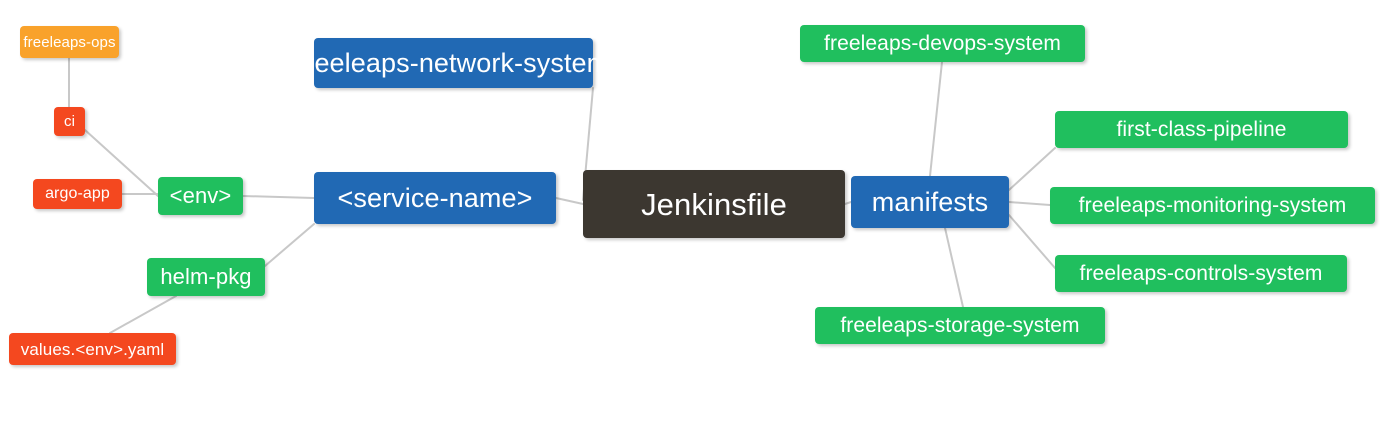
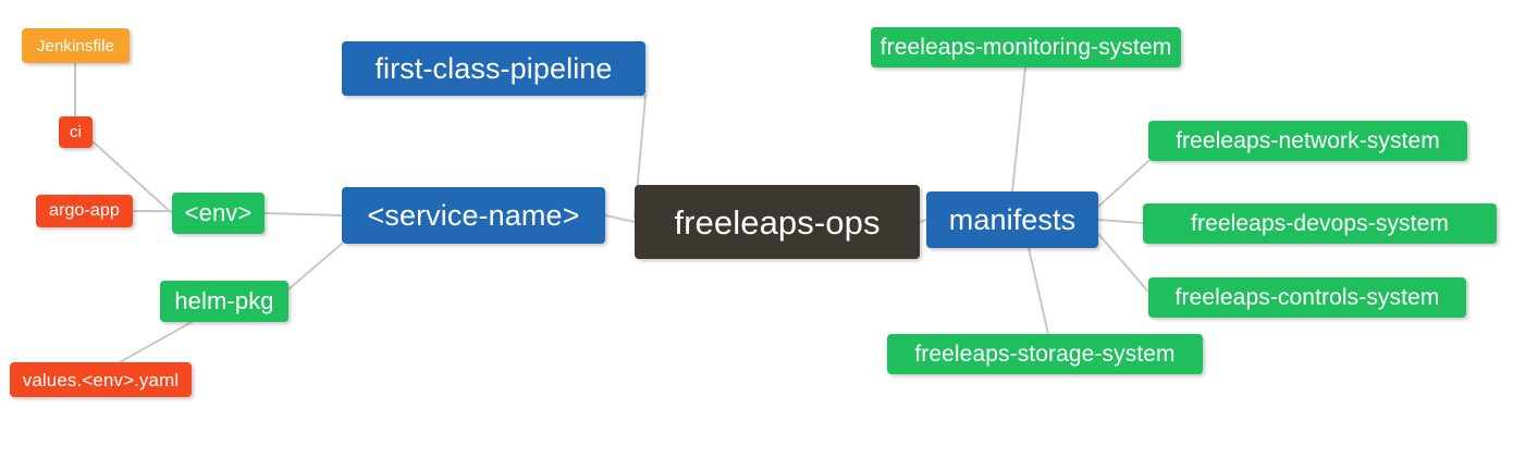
- Jenkinsfile
+ freeleaps-ops
  <service-name>
  manifests
- freeleaps-network-system
+ first-class-pipeline
  <env>
  helm-pkg
  ci
- freeleaps-ops
+ Jenkinsfile
  argo-app
  values.<env>.yaml
- freeleaps-devops-system
+ freeleaps-monitoring-system
- first-class-pipeline
+ freeleaps-network-system
- freeleaps-monitoring-system
+ freeleaps-devops-system
  freeleaps-controls-system
  freeleaps-storage-system
